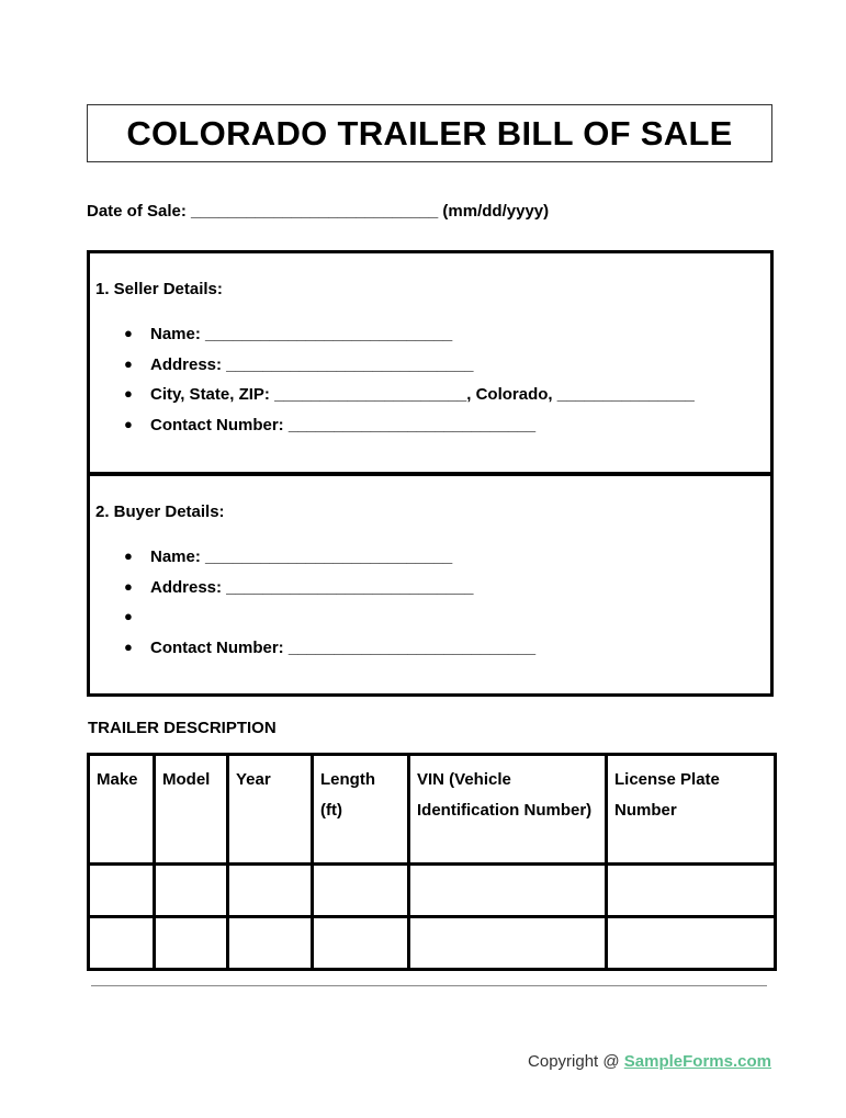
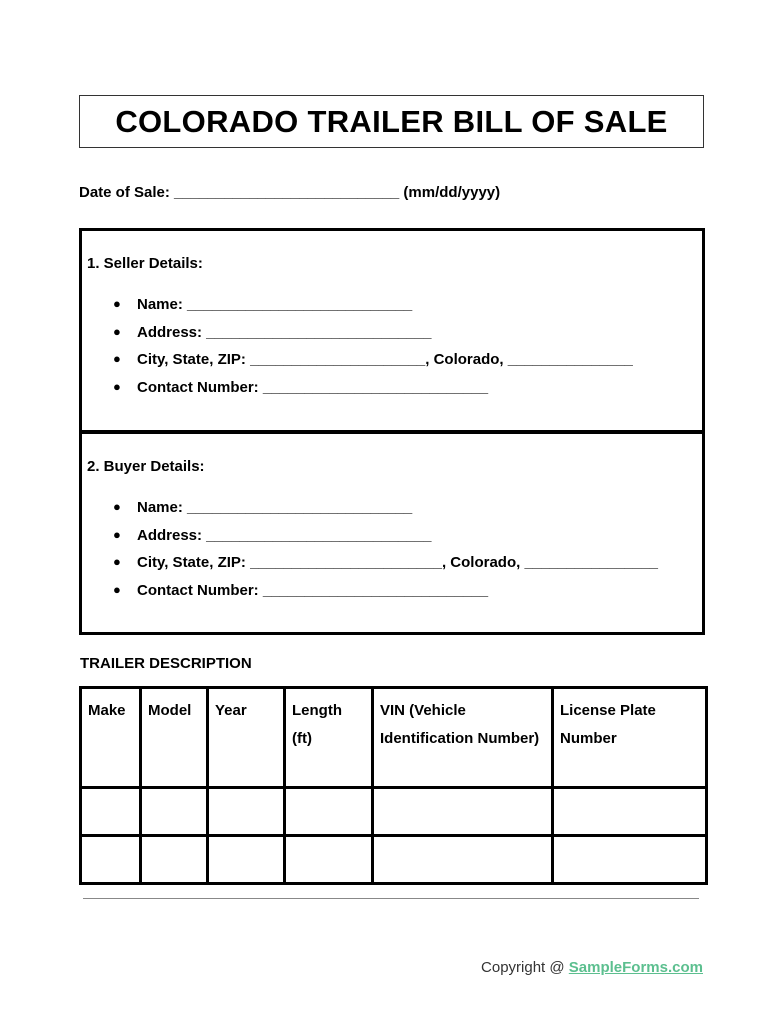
  COLORADO TRAILER BILL OF SALE
  Date of Sale: ___________________________ (mm/dd/yyyy)
  1. Seller Details:
  ●
  Name: ___________________________
  ●
  Address: ___________________________
  ●
  City, State, ZIP: _____________________, Colorado, _______________
  ●
  Contact Number: ___________________________
  2. Buyer Details:
  ●
  Name: ___________________________
  ●
  Address: ___________________________
  ●
+ City, State, ZIP: _______________________, Colorado, ________________
  ●
  Contact Number: ___________________________
  TRAILER DESCRIPTION
  Make	Model	Year	Length (ft)	VIN (Vehicle Identification Number)	License Plate Number
  Copyright @ SampleForms.com
